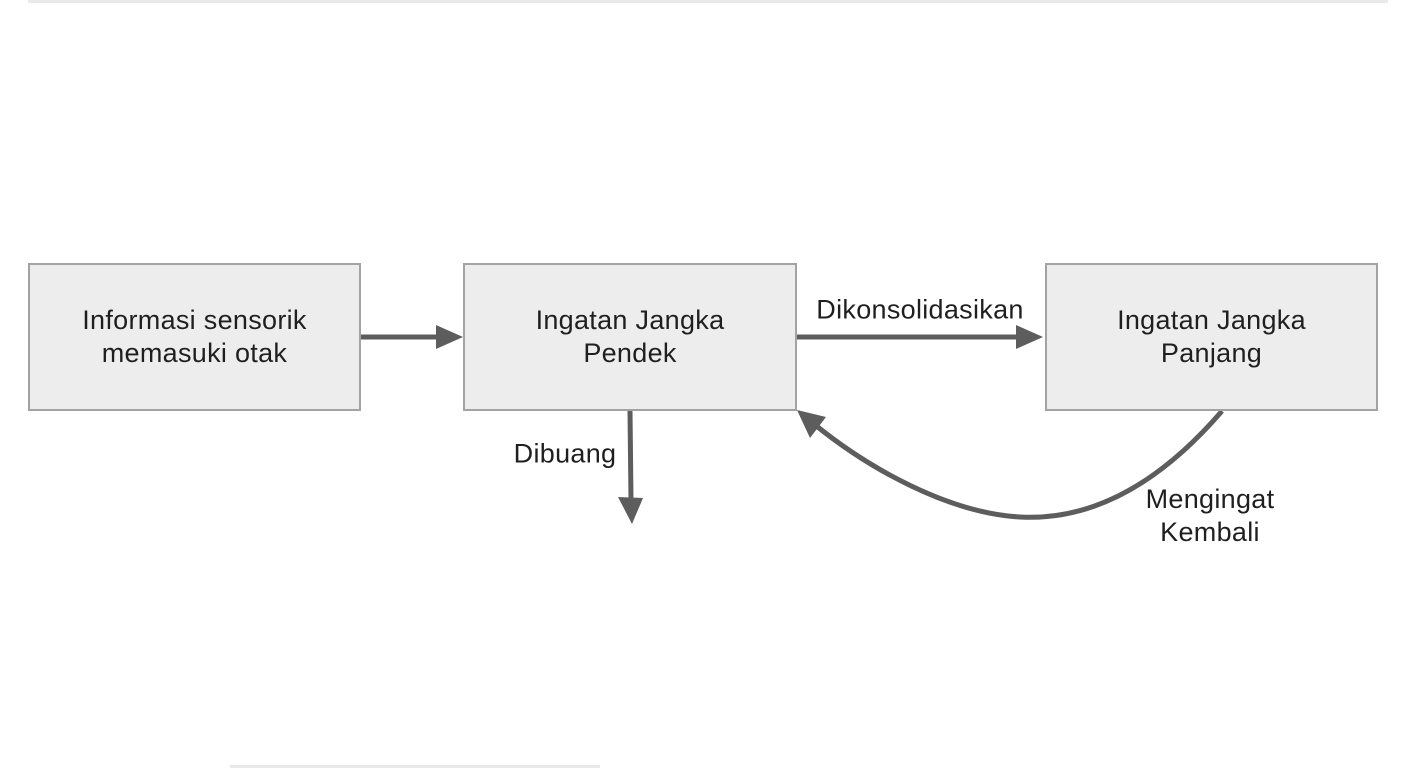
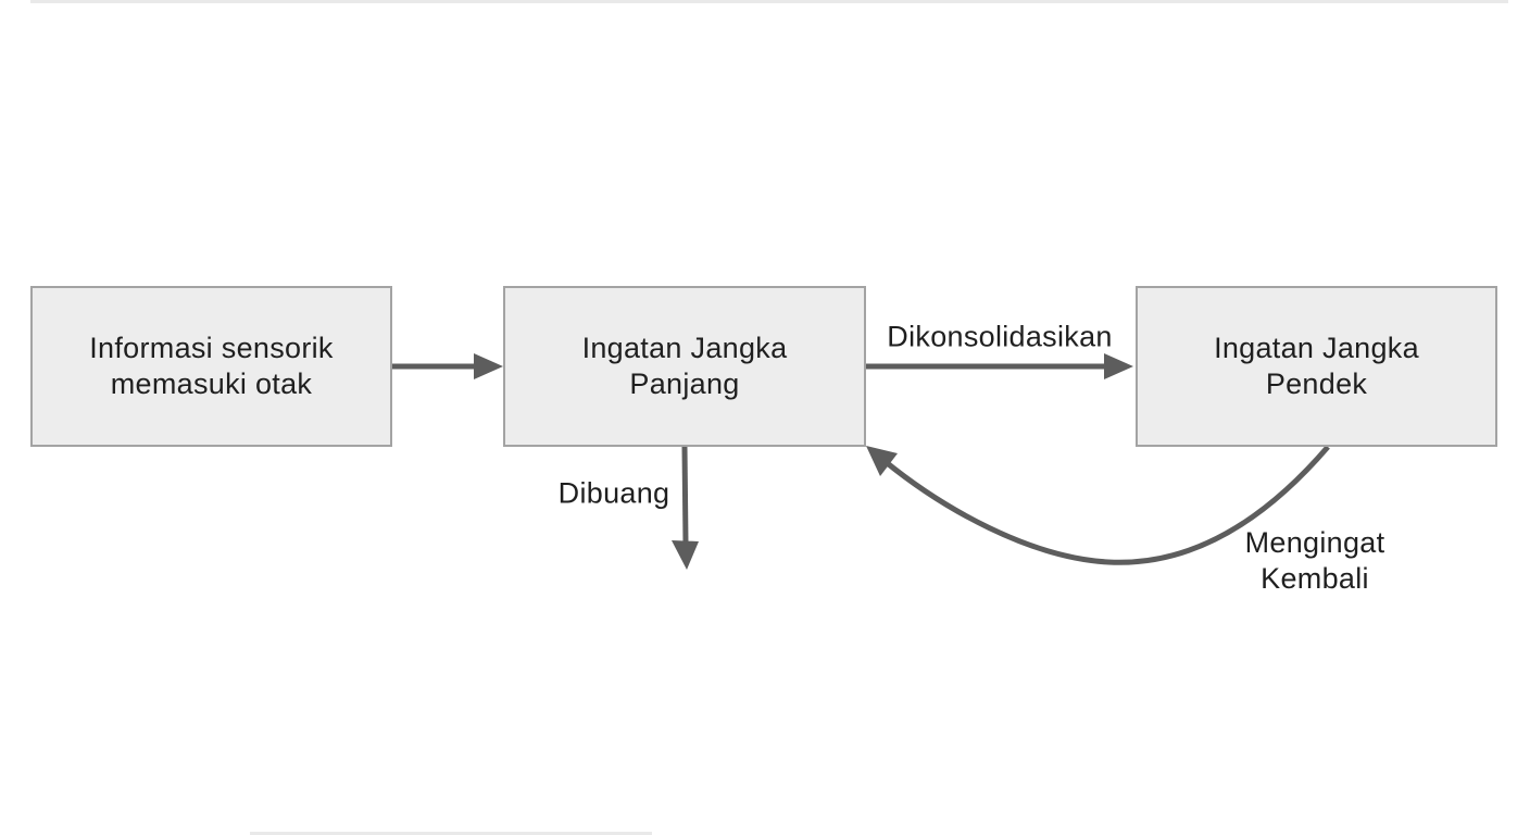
  Informasi sensorik
  memasuki otak
  Ingatan Jangka
- Pendek
+ Panjang
  Ingatan Jangka
- Panjang
+ Pendek
  Dikonsolidasikan
  Dibuang
  Mengingat
  Kembali
